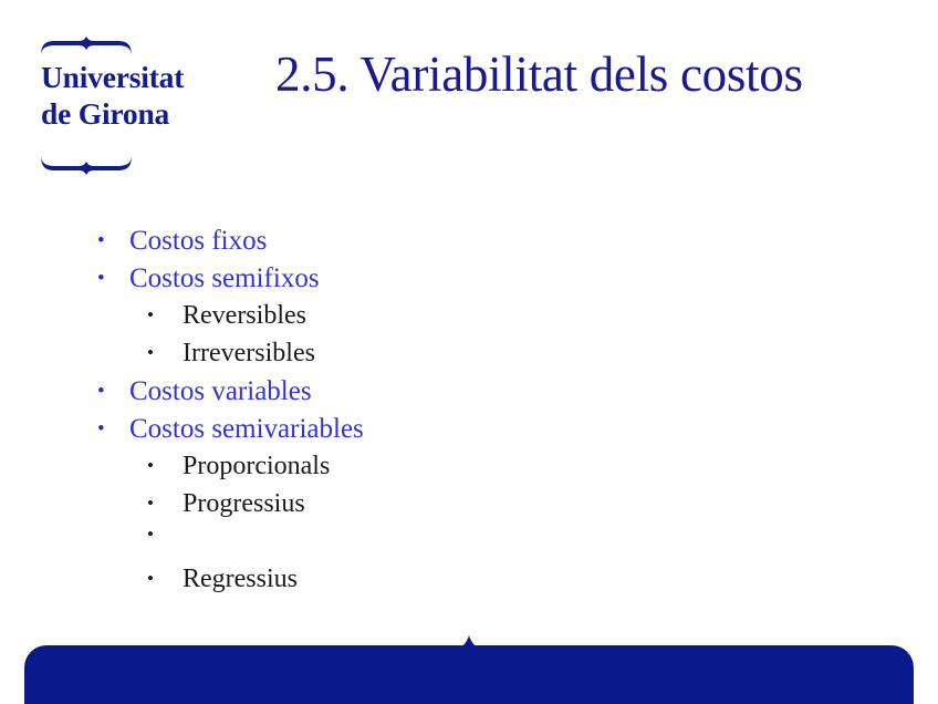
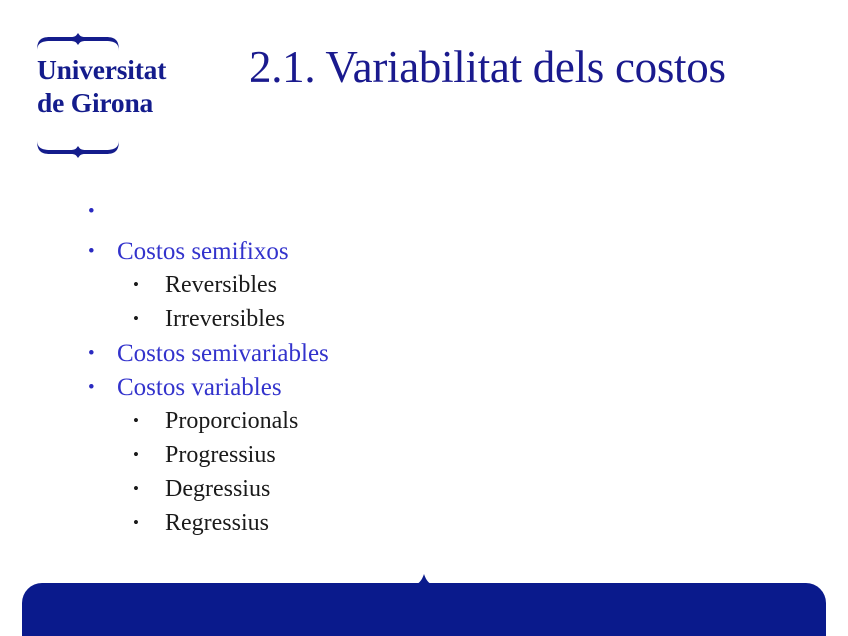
  Universitat
  de Girona
- 2.5. Variabilitat dels costos
+ 2.1. Variabilitat dels costos
  •
- Costos fixos
  •
  Costos semifixos
  •
  Reversibles
  •
  Irreversibles
  •
- Costos variables
+ Costos semivariables
  •
- Costos semivariables
+ Costos variables
  •
  Proporcionals
  •
  Progressius
  •
+ Degressius
  •
  Regressius
